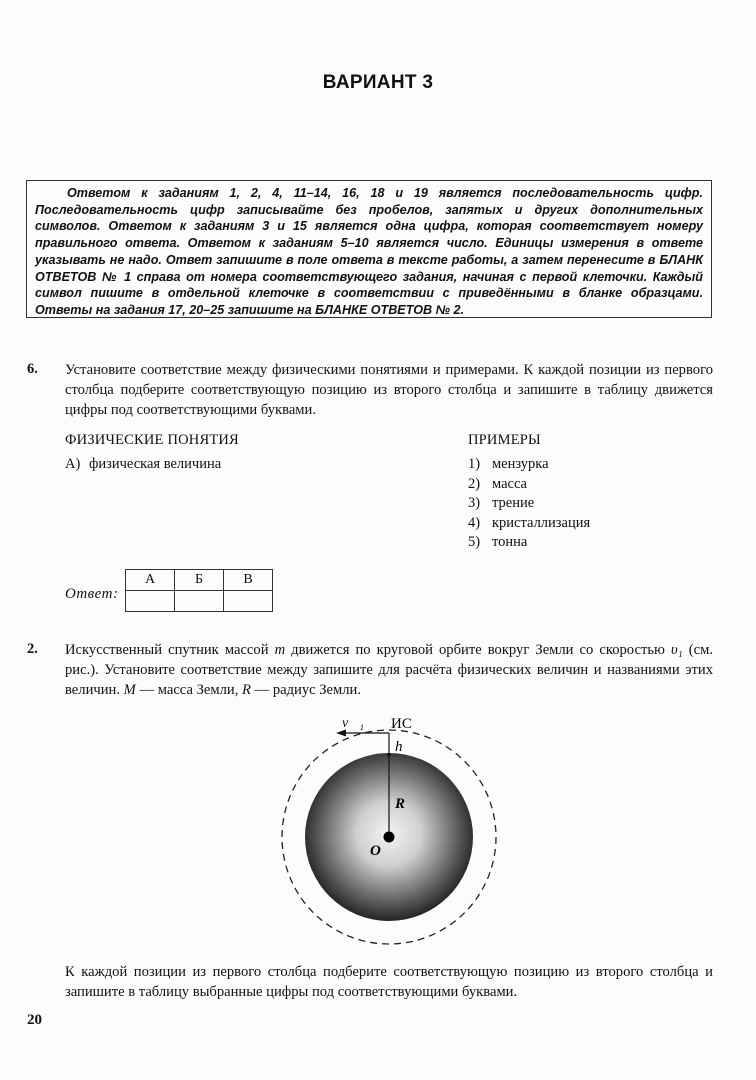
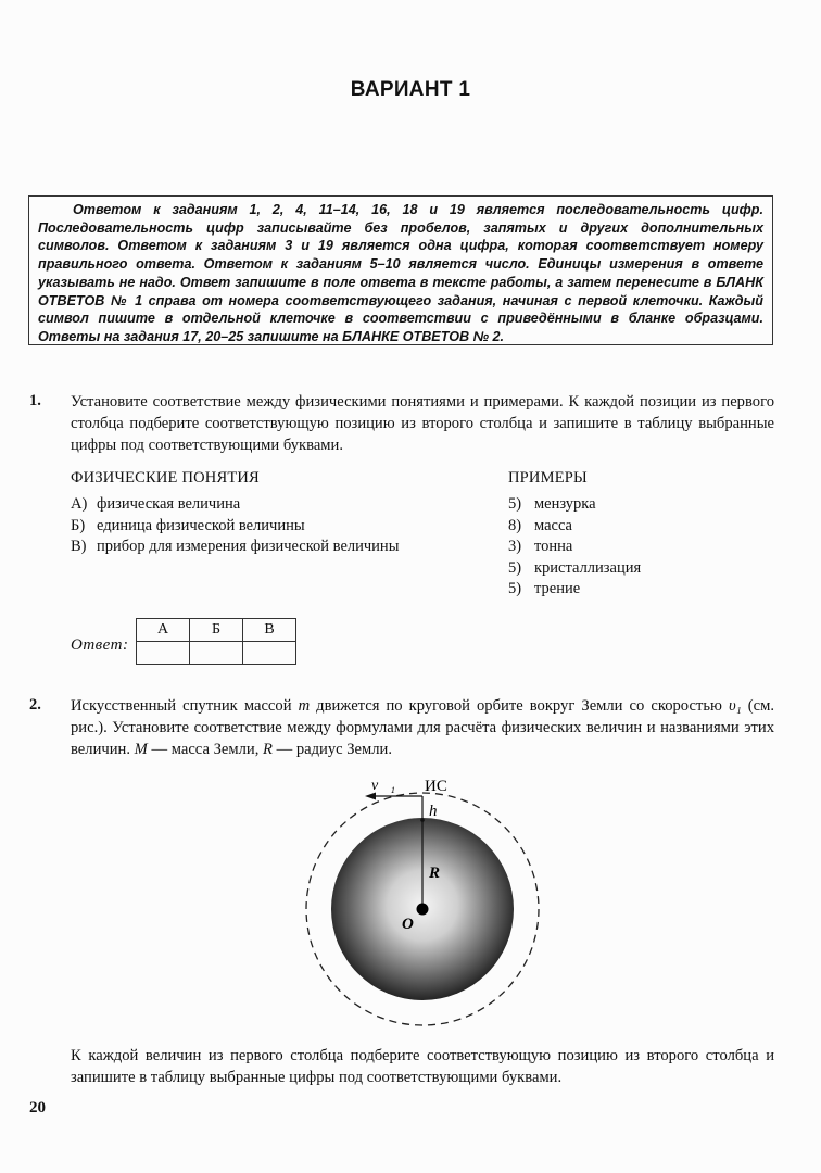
- ВАРИАНТ 3
+ ВАРИАНТ 1
- Ответом к заданиям 1, 2, 4, 11–14, 16, 18 и 19 является последовательность цифр. Последовательность цифр записывайте без пробелов, запятых и других дополнительных символов. Ответом к заданиям 3 и 15 является одна цифра, которая соответствует номеру правильного ответа. Ответом к заданиям 5–10 является число. Единицы измерения в ответе указывать не надо. Ответ запишите в поле ответа в тексте работы, а затем перенесите в БЛАНК ОТВЕТОВ № 1 справа от номера соответствующего задания, начиная с первой клеточки. Каждый символ пишите в отдельной клеточке в соответствии с приведёнными в бланке образцами. Ответы на задания 17, 20–25 запишите на БЛАНКЕ ОТВЕТОВ № 2.
+ Ответом к заданиям 1, 2, 4, 11–14, 16, 18 и 19 является последовательность цифр. Последовательность цифр записывайте без пробелов, запятых и других дополнительных символов. Ответом к заданиям 3 и 19 является одна цифра, которая соответствует номеру правильного ответа. Ответом к заданиям 5–10 является число. Единицы измерения в ответе указывать не надо. Ответ запишите в поле ответа в тексте работы, а затем перенесите в БЛАНК ОТВЕТОВ № 1 справа от номера соответствующего задания, начиная с первой клеточки. Каждый символ пишите в отдельной клеточке в соответствии с приведёнными в бланке образцами. Ответы на задания 17, 20–25 запишите на БЛАНКЕ ОТВЕТОВ № 2.
- 6.
+ 1.
- Установите соответствие между физическими понятиями и примерами. К каждой позиции из первого столбца подберите соответствующую позицию из второго столбца и запишите в таблицу движется цифры под соответствующими буквами.
+ Установите соответствие между физическими понятиями и примерами. К каждой позиции из первого столбца подберите соответствующую позицию из второго столбца и запишите в таблицу выбранные цифры под соответствующими буквами.
  ФИЗИЧЕСКИЕ ПОНЯТИЯ
  ПРИМЕРЫ
  А) физическая величина
+ Б) единица физической величины
+ В) прибор для измерения физической величины
- 1) мензурка
+ 5) мензурка
- 2) масса
+ 8) масса
- 3) трение
+ 3) тонна
- 4) кристаллизация
+ 5) кристаллизация
- 5) тонна
+ 5) трение
  Ответ:
  А	Б	В
  2.
- Искусственный спутник массой m движется по круговой орбите вокруг Земли со скоростью υ₁ (см. рис.). Установите соответствие между запишите для расчёта физических величин и названиями этих величин. M — масса Земли, R — радиус Земли.
+ Искусственный спутник массой m движется по круговой орбите вокруг Земли со скоростью υ₁ (см. рис.). Установите соответствие между формулами для расчёта физических величин и названиями этих величин. M — масса Земли, R — радиус Земли.
  v⃗₁
  ИС
  h
  R
  O
- К каждой позиции из первого столбца подберите соответствующую позицию из второго столбца и запишите в таблицу выбранные цифры под соответствующими буквами.
+ К каждой величин из первого столбца подберите соответствующую позицию из второго столбца и запишите в таблицу выбранные цифры под соответствующими буквами.
  20
